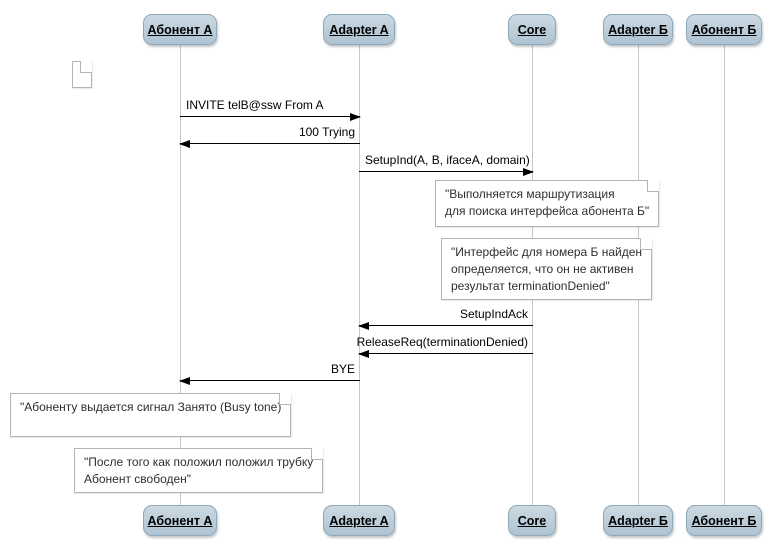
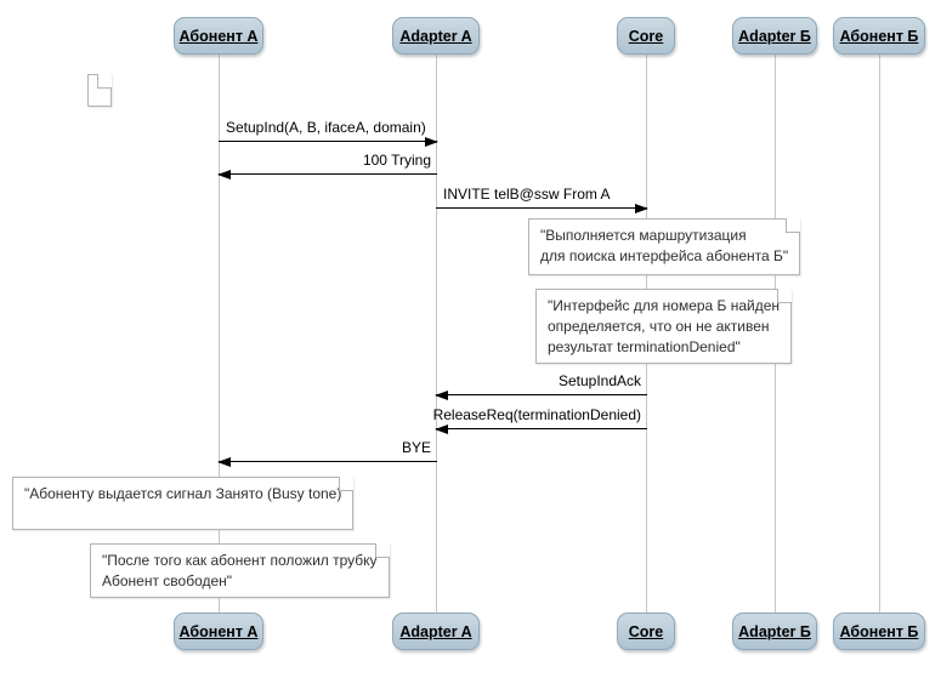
  Абонент А
  Adapter A
  Core
  Adapter Б
  Абонент Б
- INVITE telB@ssw From A
+ SetupInd(A, B, ifaceA, domain)
  100 Trying
- SetupInd(A, B, ifaceA, domain)
+ INVITE telB@ssw From A
  SetupIndAck
  ReleaseReq(terminationDenied)
  BYE
  "Выполняется маршрутизация
  для поиска интерфейса абонента Б"
  "Интерфейс для номера Б найден
  определяется, что он не активен
  результат terminationDenied"
  "Абоненту выдается сигнал Занято (Busy tone)
- "После того как положил положил трубку
+ "После того как абонент положил трубку
  Абонент свободен"
  Абонент А
  Adapter A
  Core
  Adapter Б
  Абонент Б
